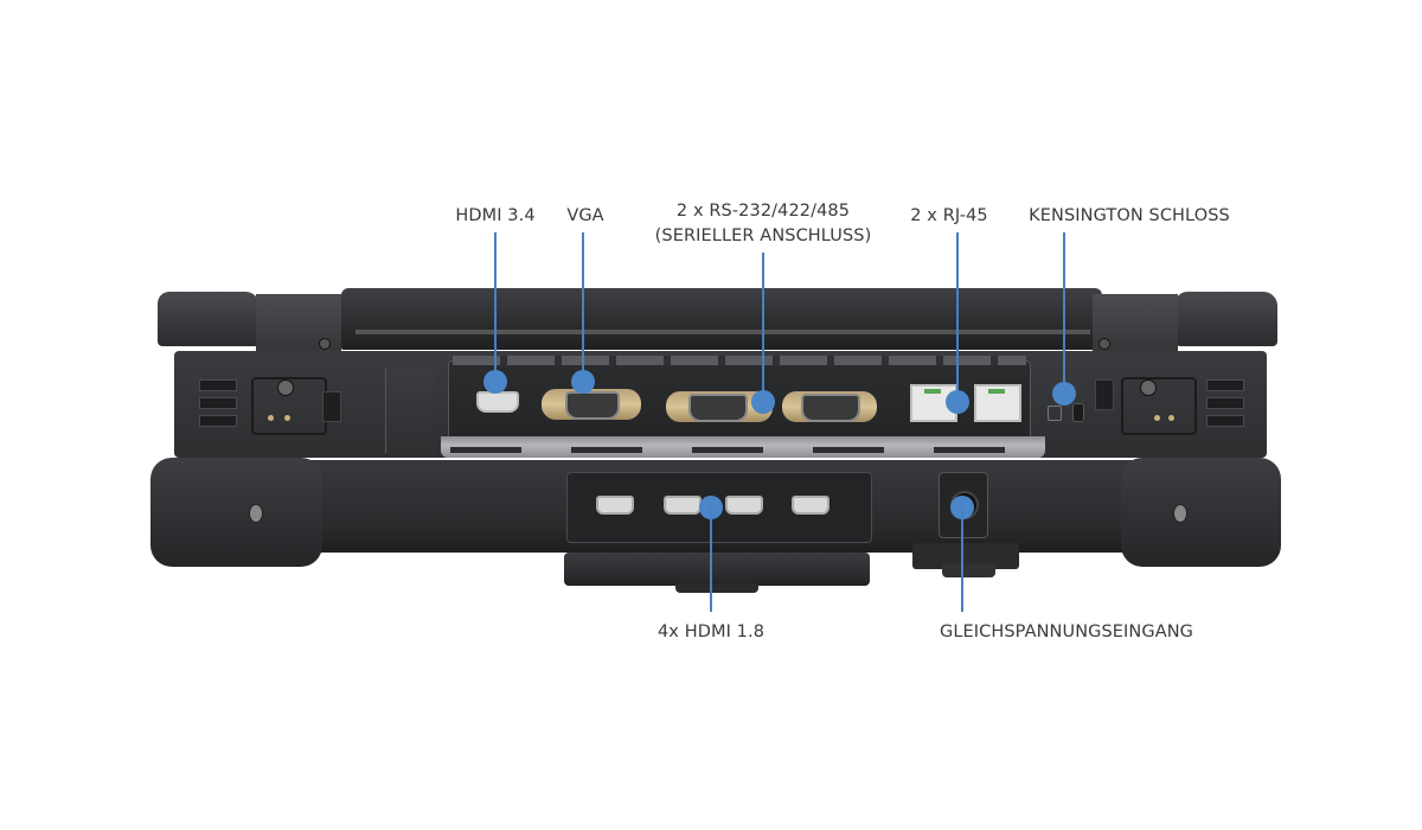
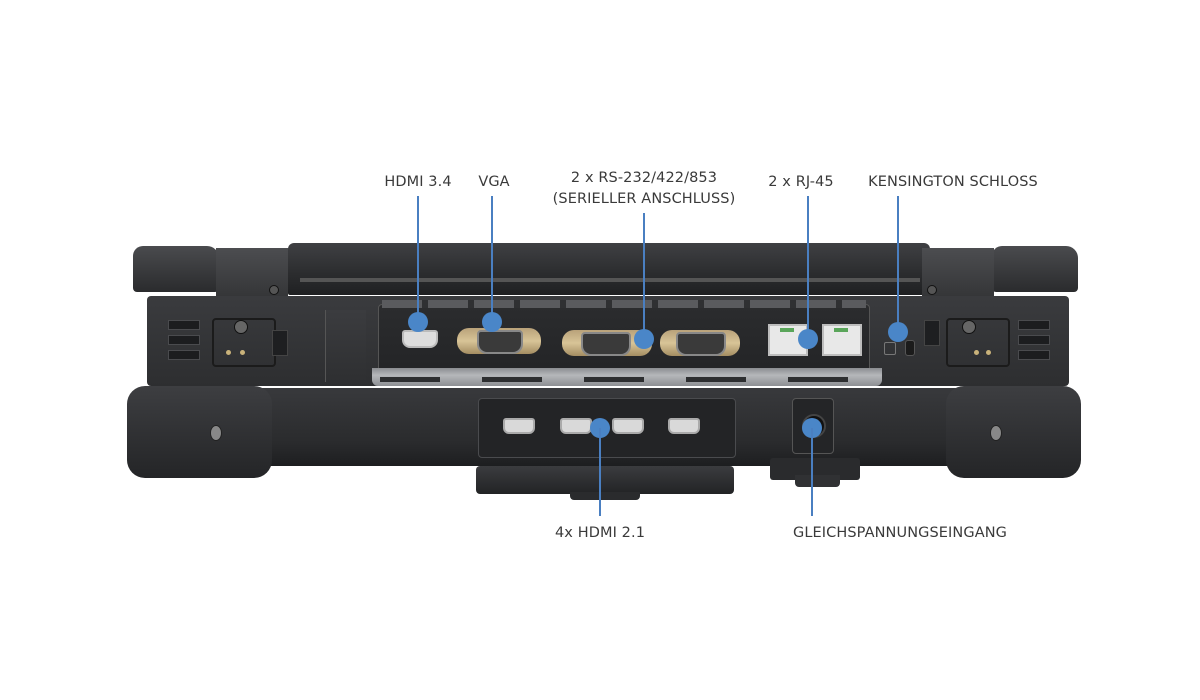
  HDMI 3.4
  VGA
- 2 x RS-232/422/485
+ 2 x RS-232/422/853
  (SERIELLER ANSCHLUSS)
  2 x RJ-45
  KENSINGTON SCHLOSS
- 4x HDMI 1.8
+ 4x HDMI 2.1
  GLEICHSPANNUNGSEINGANG
